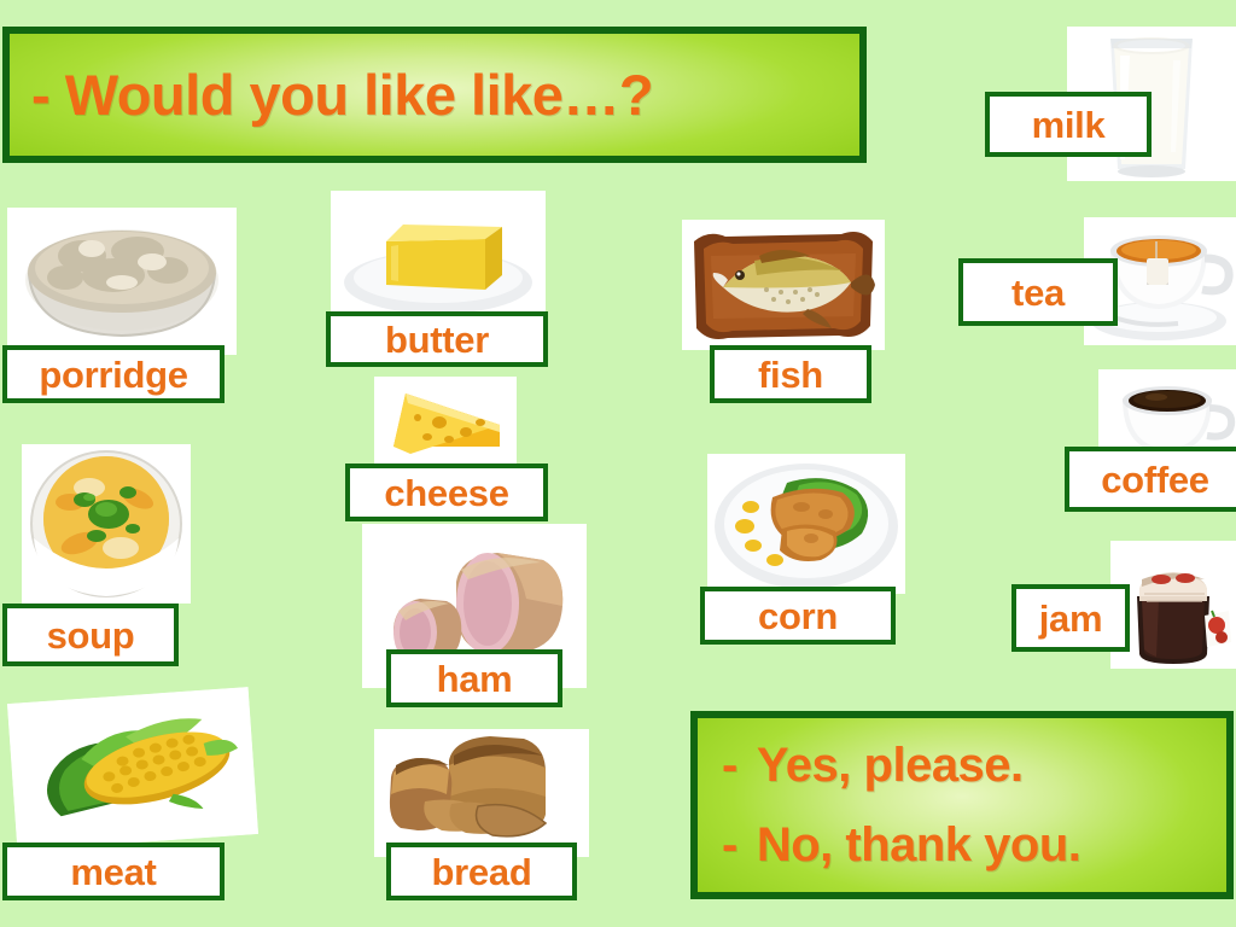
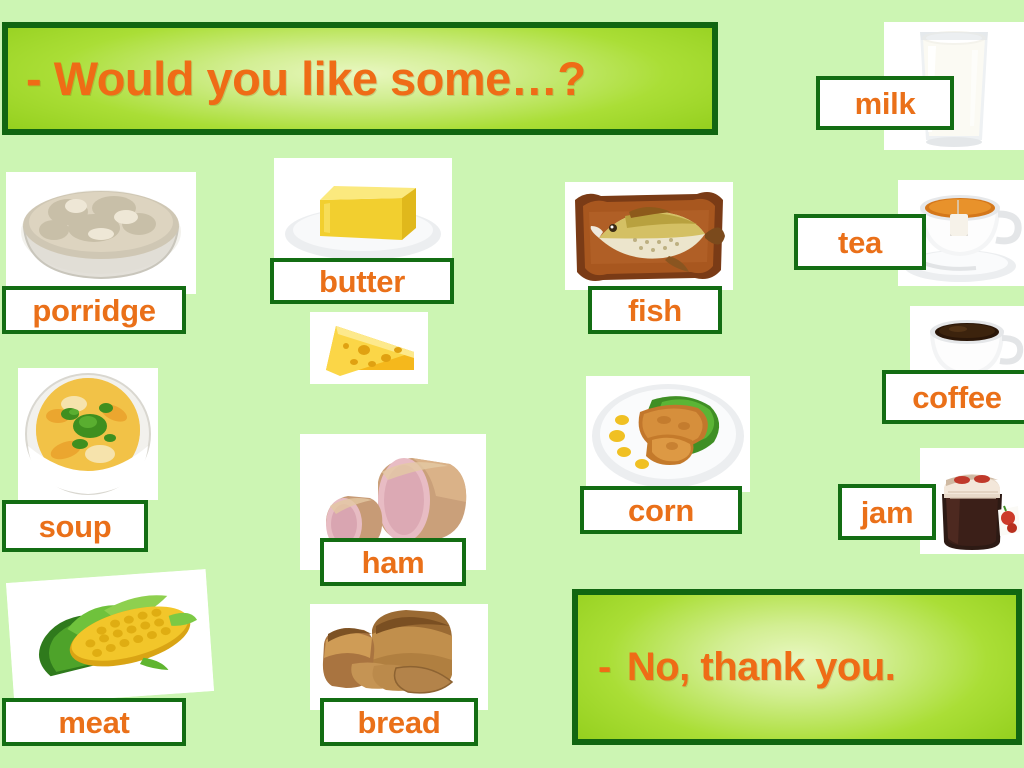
- - Would you like like…?
+ - Would you like some…?
- - Yes, please.
  - No, thank you.
  porridge
  soup
  meat
  butter
- cheese
  ham
  bread
  fish
  corn
  milk
  tea
  coffee
  jam
